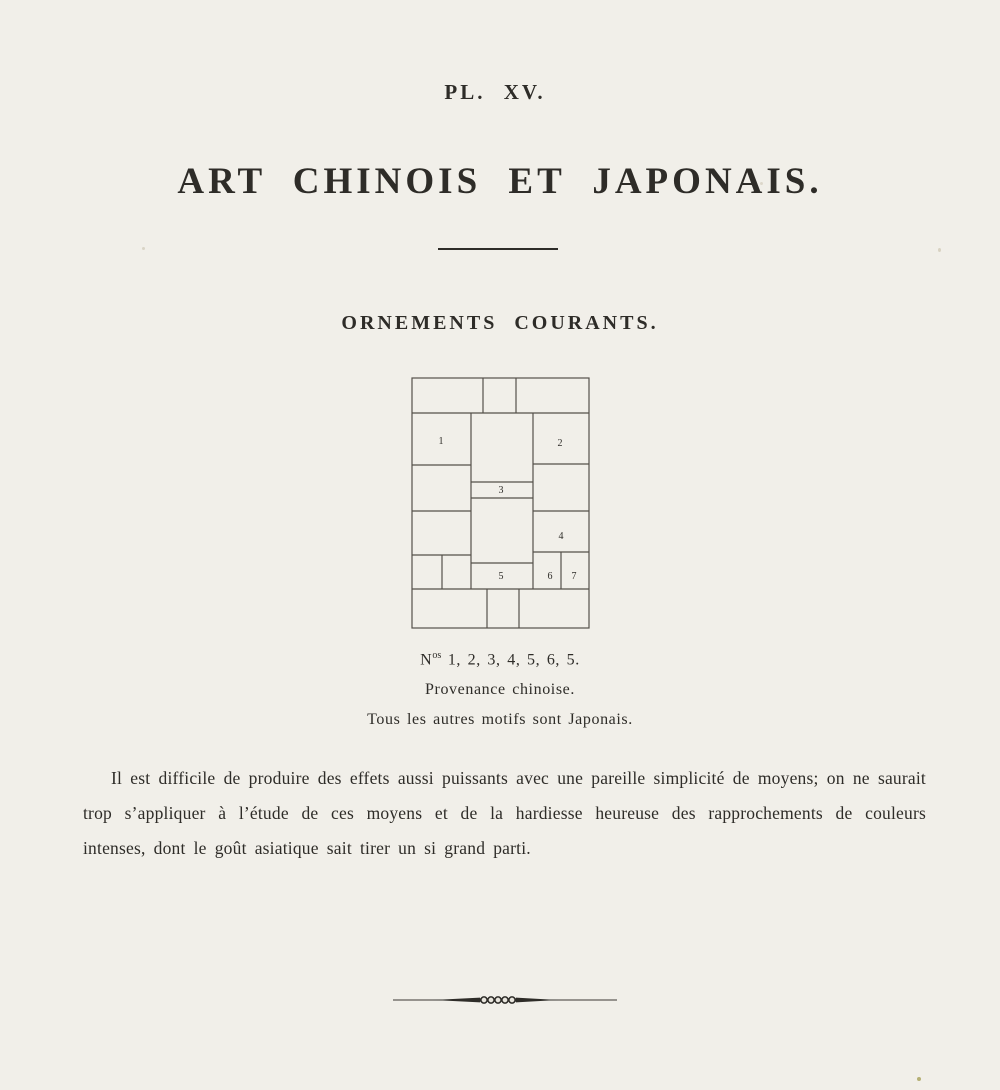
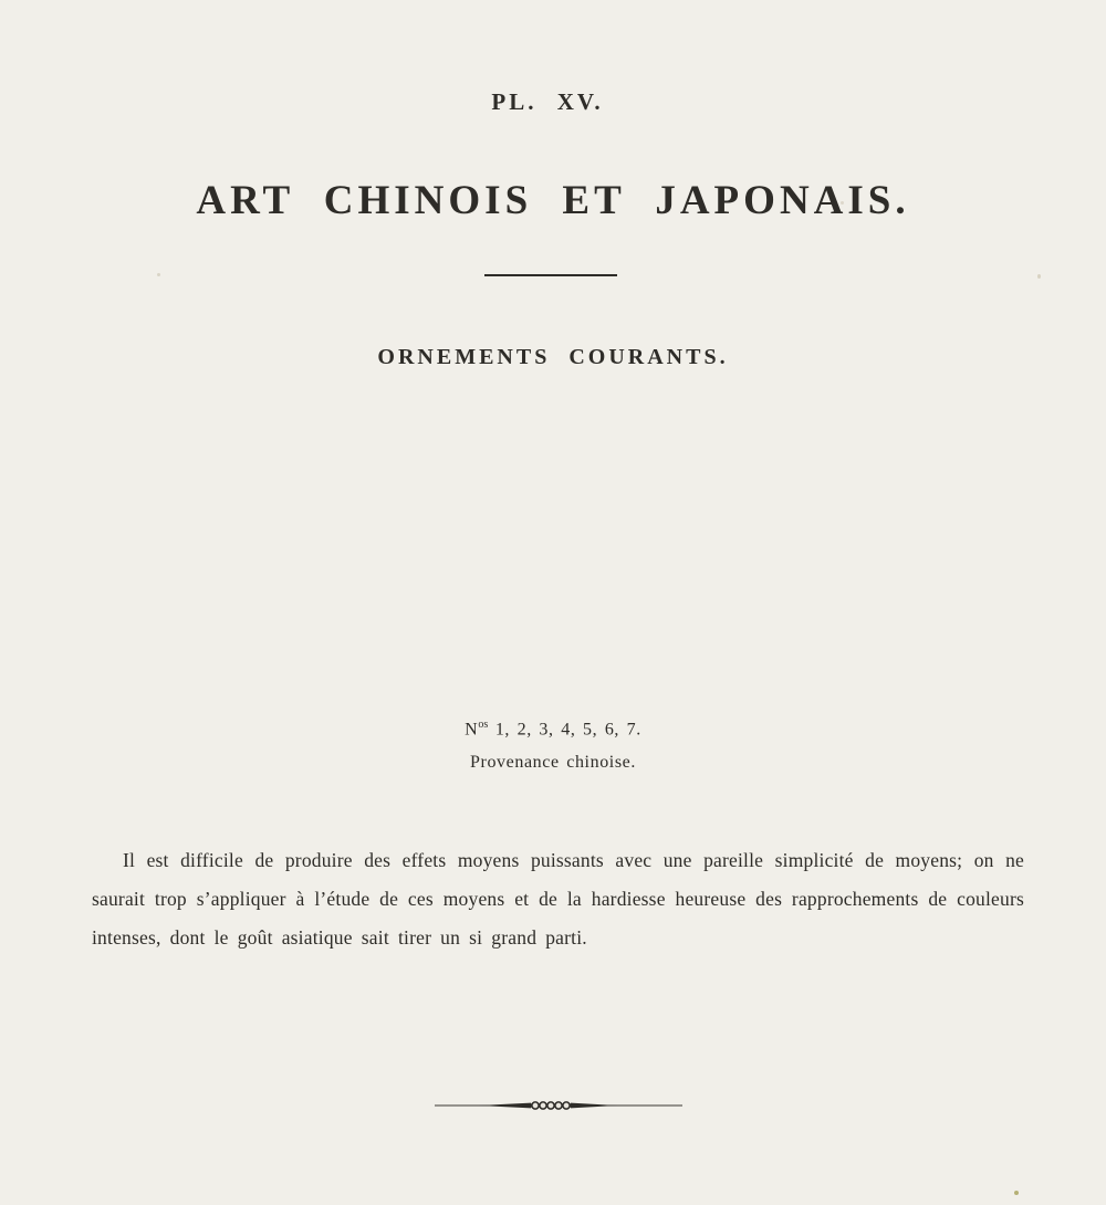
  PL. XV.
  ART CHINOIS ET JAPONAIS.
  ORNEMENTS COURANTS.
- 1
- 2
- 3
- 4
- 5
- 6
- 7
- Nos 1, 2, 3, 4, 5, 6, 5.
+ Nos 1, 2, 3, 4, 5, 6, 7.
  Provenance chinoise.
- Tous les autres motifs sont Japonais.
- Il est difficile de produire des effets aussi puissants avec une pareille simplicité de moyens; on ne saurait trop s’appliquer à l’étude de ces moyens et de la hardiesse heureuse des rapprochements de couleurs intenses, dont le goût asiatique sait tirer un si grand parti.
+ Il est difficile de produire des effets moyens puissants avec une pareille simplicité de moyens; on ne saurait trop s’appliquer à l’étude de ces moyens et de la hardiesse heureuse des rapprochements de couleurs intenses, dont le goût asiatique sait tirer un si grand parti.
